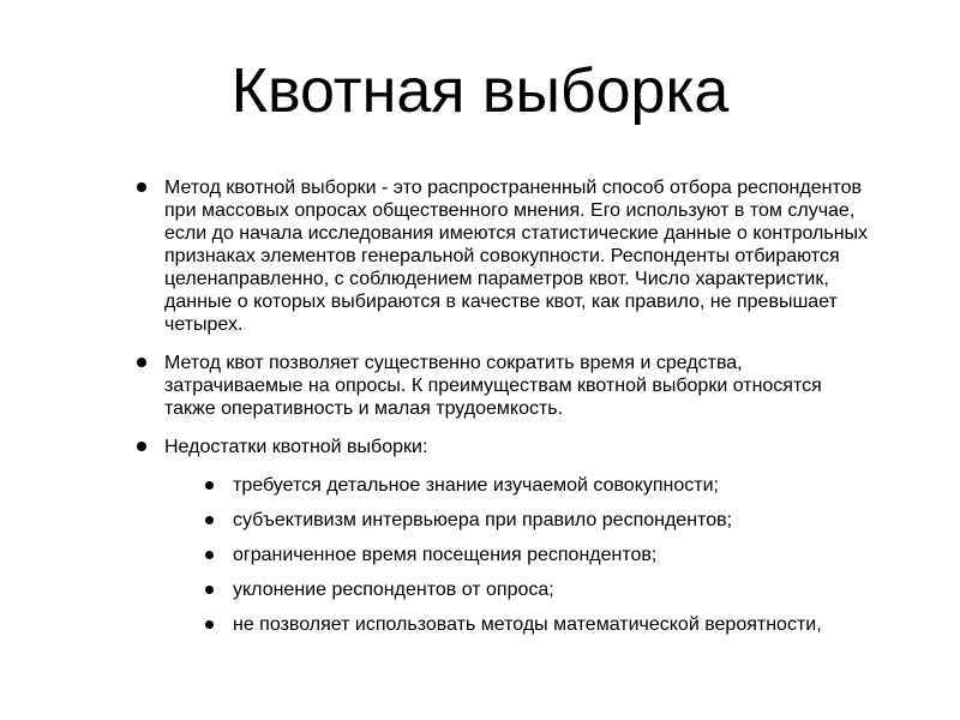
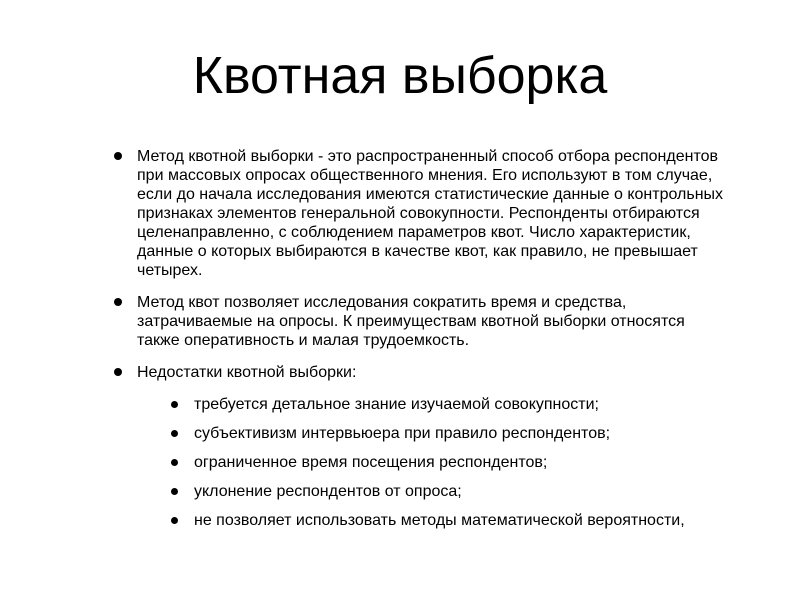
  Квотная выборка
  Метод квотной выборки - это распространенный способ отбора респондентов при массовых опросах общественного мнения. Его используют в том случае, если до начала исследования имеются статистические данные о контрольных признаках элементов генеральной совокупности. Респонденты отбираются целенаправленно, с соблюдением параметров квот. Число характеристик, данные о которых выбираются в качестве квот, как правило, не превышает четырех.
- Метод квот позволяет существенно сократить время и средства, затрачиваемые на опросы. К преимуществам квотной выборки относятся также оперативность и малая трудоемкость.
+ Метод квот позволяет исследования сократить время и средства, затрачиваемые на опросы. К преимуществам квотной выборки относятся также оперативность и малая трудоемкость.
  Недостатки квотной выборки:
  требуется детальное знание изучаемой совокупности;
  субъективизм интервьюера при правило респондентов;
  ограниченное время посещения респондентов;
  уклонение респондентов от опроса;
  не позволяет использовать методы математической вероятности,
